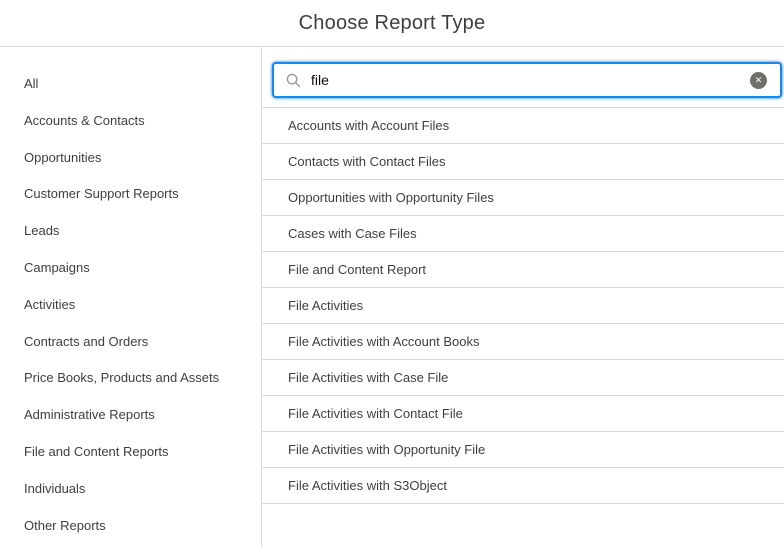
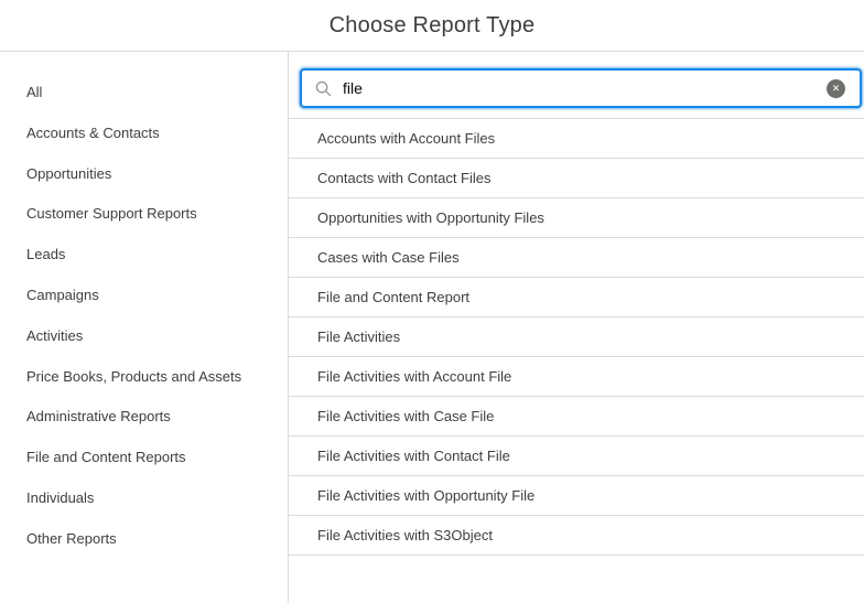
  Choose Report Type
  All
  Accounts & Contacts
  Opportunities
  Customer Support Reports
  Leads
  Campaigns
  Activities
- Contracts and Orders
  Price Books, Products and Assets
  Administrative Reports
  File and Content Reports
  Individuals
  Other Reports
  file
  ✕
  Accounts with Account Files
  Contacts with Contact Files
  Opportunities with Opportunity Files
  Cases with Case Files
  File and Content Report
  File Activities
- File Activities with Account Books
+ File Activities with Account File
  File Activities with Case File
  File Activities with Contact File
  File Activities with Opportunity File
  File Activities with S3Object
